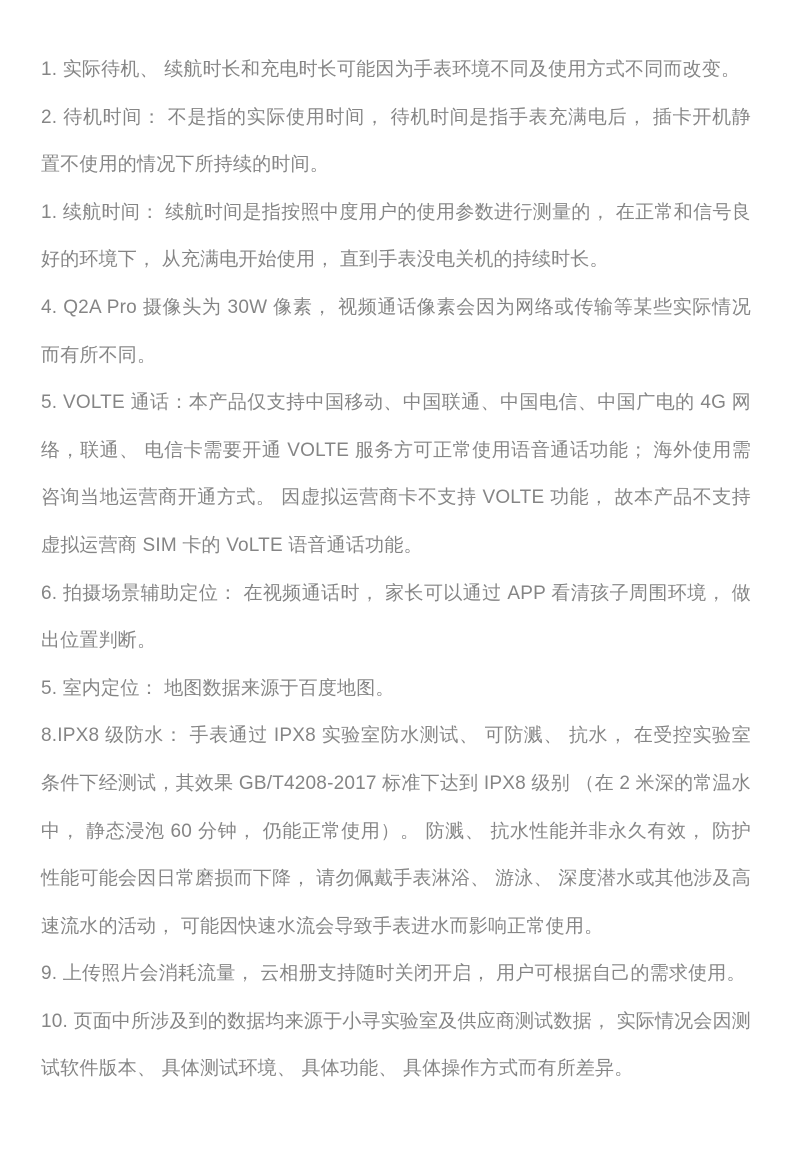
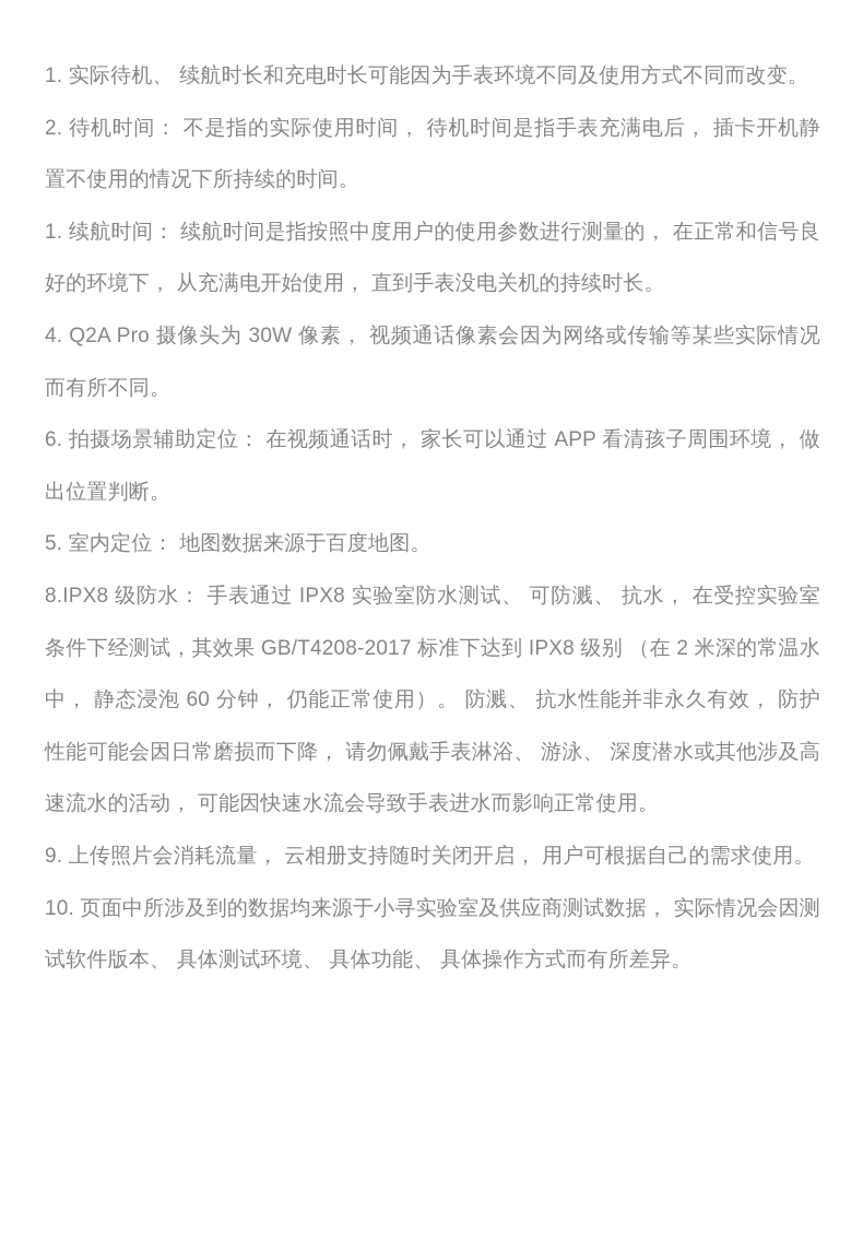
  1. 实际待机、 续航时长和充电时长可能因为手表环境不同及使用方式不同而改变。
  2. 待机时间： 不是指的实际使用时间， 待机时间是指手表充满电后， 插卡开机静置不使用的情况下所持续的时间。
  1. 续航时间： 续航时间是指按照中度用户的使用参数进行测量的， 在正常和信号良好的环境下， 从充满电开始使用， 直到手表没电关机的持续时长。
  4. Q2A Pro 摄像头为 30W 像素， 视频通话像素会因为网络或传输等某些实际情况而有所不同。
- 5. VOLTE 通话：本产品仅支持中国移动、中国联通、中国电信、中国广电的 4G 网络，联通、 电信卡需要开通 VOLTE 服务方可正常使用语音通话功能； 海外使用需咨询当地运营商开通方式。 因虚拟运营商卡不支持 VOLTE 功能， 故本产品不支持虚拟运营商 SIM 卡的 VoLTE 语音通话功能。
  6. 拍摄场景辅助定位： 在视频通话时， 家长可以通过 APP 看清孩子周围环境， 做出位置判断。
  5. 室内定位： 地图数据来源于百度地图。
  8.IPX8 级防水： 手表通过 IPX8 实验室防水测试、 可防溅、 抗水， 在受控实验室条件下经测试，其效果 GB/T4208-2017 标准下达到 IPX8 级别 （在 2 米深的常温水中， 静态浸泡 60 分钟， 仍能正常使用）。 防溅、 抗水性能并非永久有效， 防护性能可能会因日常磨损而下降， 请勿佩戴手表淋浴、 游泳、 深度潜水或其他涉及高速流水的活动， 可能因快速水流会导致手表进水而影响正常使用。
  9. 上传照片会消耗流量， 云相册支持随时关闭开启， 用户可根据自己的需求使用。
  10. 页面中所涉及到的数据均来源于小寻实验室及供应商测试数据， 实际情况会因测试软件版本、 具体测试环境、 具体功能、 具体操作方式而有所差异。
